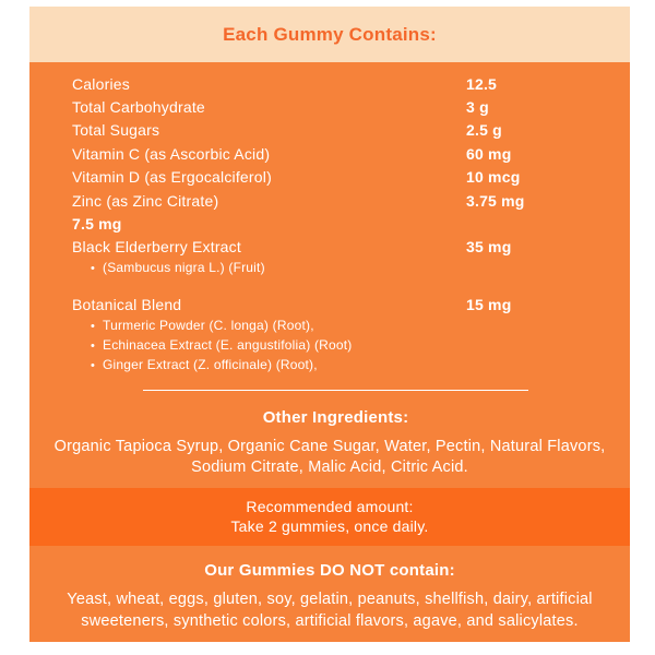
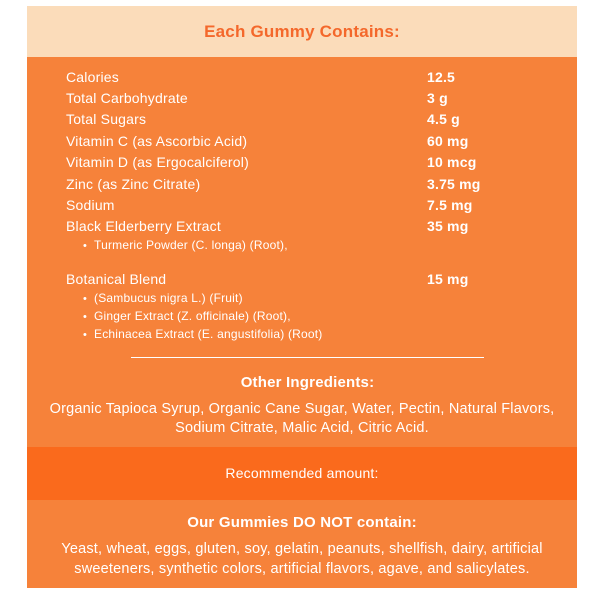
  Each Gummy Contains:
  Calories
  12.5
  Total Carbohydrate
  3 g
  Total Sugars
- 2.5 g
+ 4.5 g
  Vitamin C (as Ascorbic Acid)
  60 mg
  Vitamin D (as Ergocalciferol)
  10 mcg
  Zinc (as Zinc Citrate)
  3.75 mg
+ Sodium
  7.5 mg
  Black Elderberry Extract
  35 mg
  •
- (Sambucus nigra L.) (Fruit)
+ Turmeric Powder (C. longa) (Root),
  Botanical Blend
  15 mg
  •
- Turmeric Powder (C. longa) (Root),
+ (Sambucus nigra L.) (Fruit)
  •
- Echinacea Extract (E. angustifolia) (Root)
+ Ginger Extract (Z. officinale) (Root),
  •
- Ginger Extract (Z. officinale) (Root),
+ Echinacea Extract (E. angustifolia) (Root)
  Other Ingredients:
  Organic Tapioca Syrup, Organic Cane Sugar, Water, Pectin, Natural Flavors, Sodium Citrate, Malic Acid, Citric Acid.
  Recommended amount:
- Take 2 gummies, once daily.
  Our Gummies DO NOT contain:
  Yeast, wheat, eggs, gluten, soy, gelatin, peanuts, shellfish, dairy, artificial sweeteners, synthetic colors, artificial flavors, agave, and salicylates.
